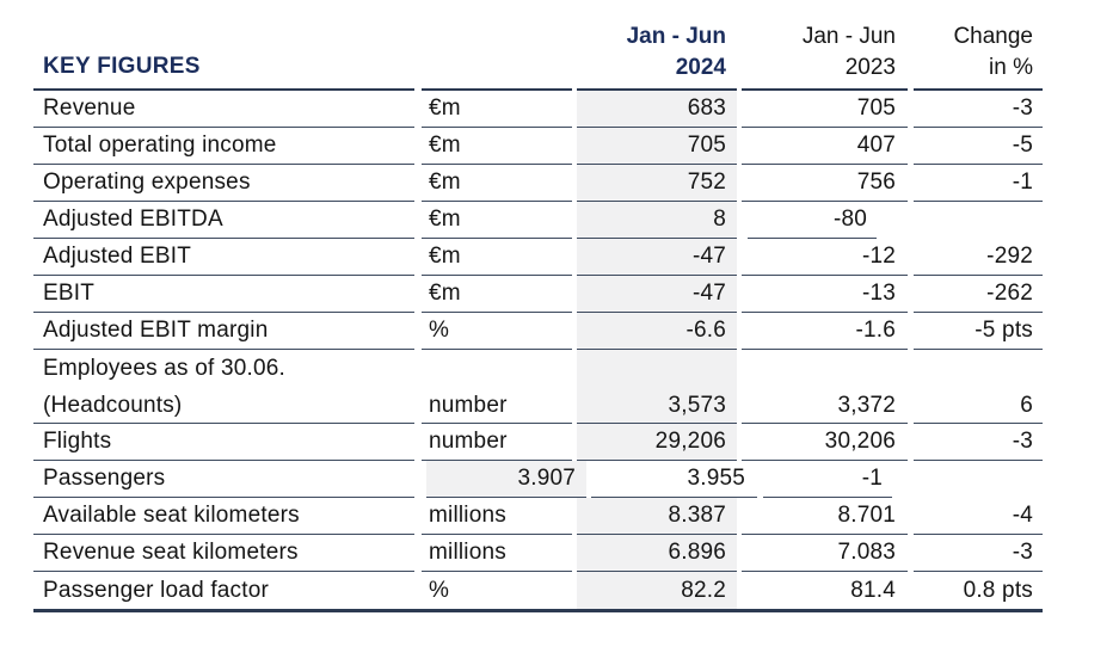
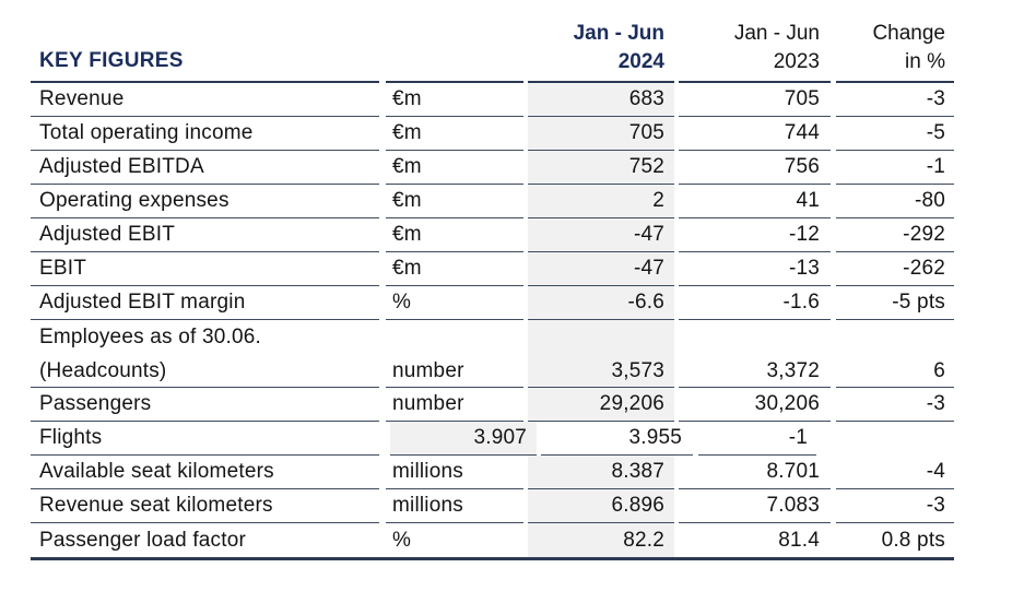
  KEY FIGURES
  Jan - Jun
  2024
  Jan - Jun
  2023
  Change
  in %
  Revenue
  €m
  683
  705
  -3
  Total operating income
  €m
  705
- 407
+ 744
  -5
- Operating expenses
+ Adjusted EBITDA
  €m
  752
  756
  -1
- Adjusted EBITDA
+ Operating expenses
  €m
- 8
+ 2
+ 41
  -80
  Adjusted EBIT
  €m
  -47
  -12
  -292
  EBIT
  €m
  -47
  -13
  -262
  Adjusted EBIT margin
  %
  -6.6
  -1.6
  -5 pts
  Employees as of 30.06.
  (Headcounts)
  number
  3,573
  3,372
  6
- Flights
+ Passengers
  number
  29,206
  30,206
  -3
- Passengers
+ Flights
  3.907
  3.955
  -1
  Available seat kilometers
  millions
  8.387
  8.701
  -4
  Revenue seat kilometers
  millions
  6.896
  7.083
  -3
  Passenger load factor
  %
  82.2
  81.4
  0.8 pts
